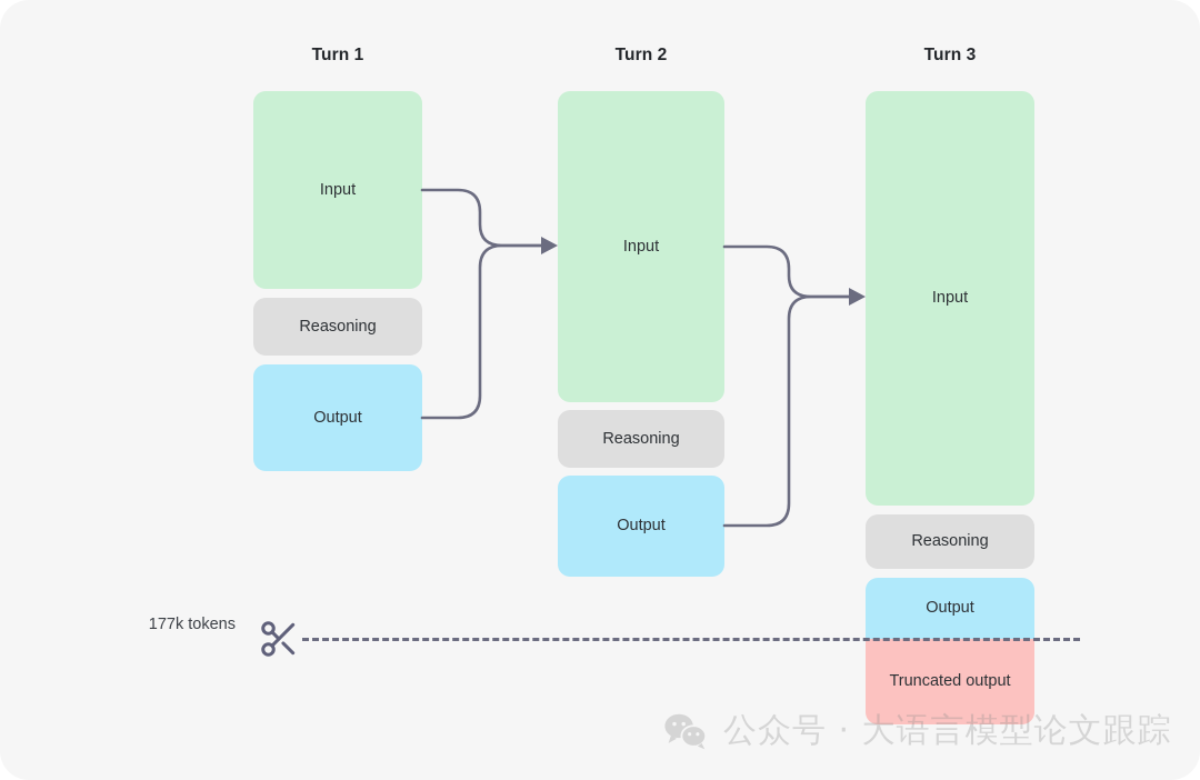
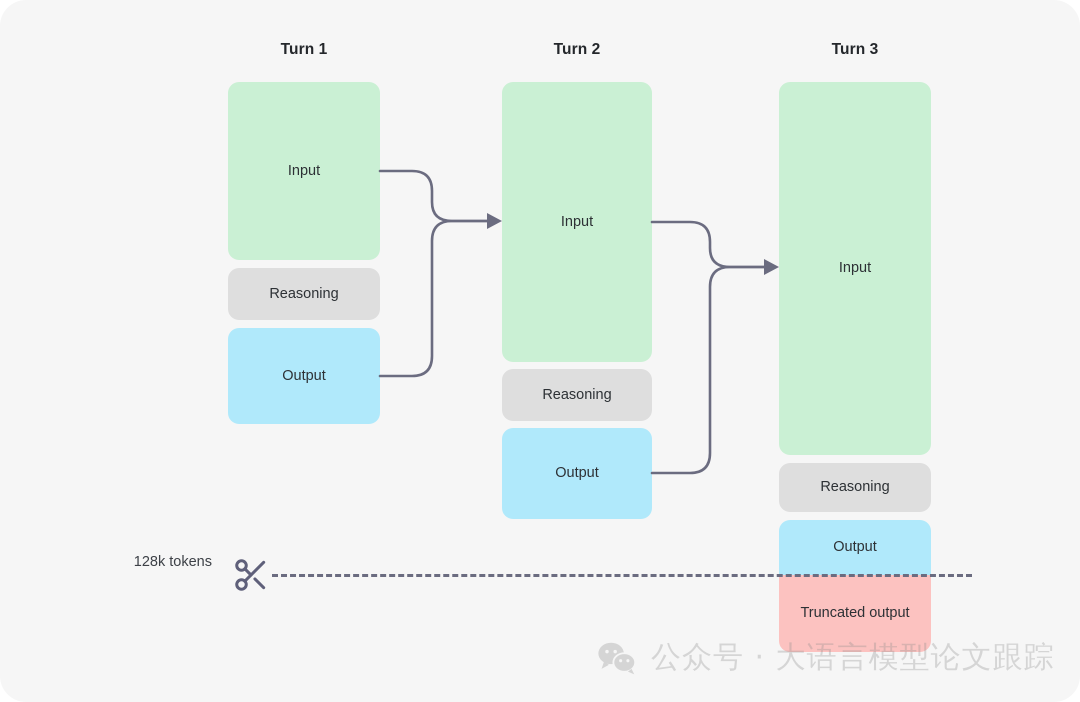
  Turn 1
  Turn 2
  Turn 3
  Input
  Reasoning
  Output
  Input
  Reasoning
  Output
  Input
  Reasoning
  Output
  Truncated output
- 177k tokens
+ 128k tokens
  公众号 · 大语言模型论文跟踪
